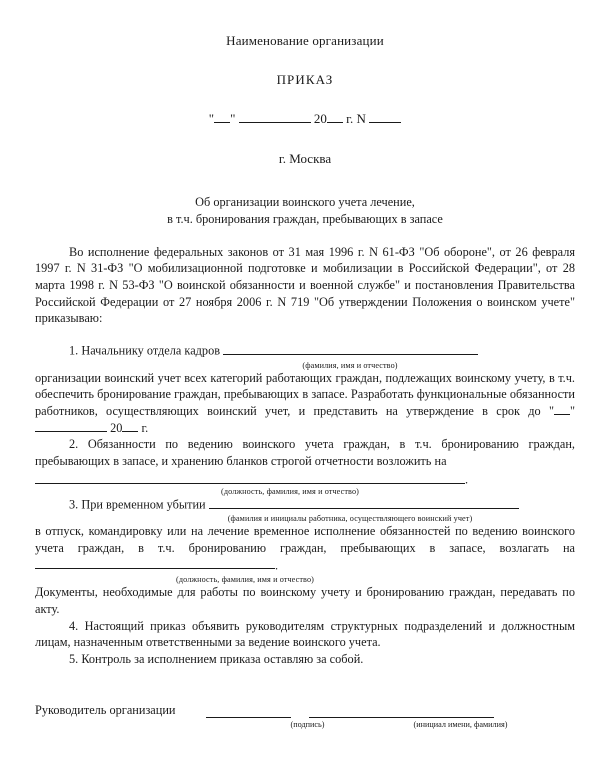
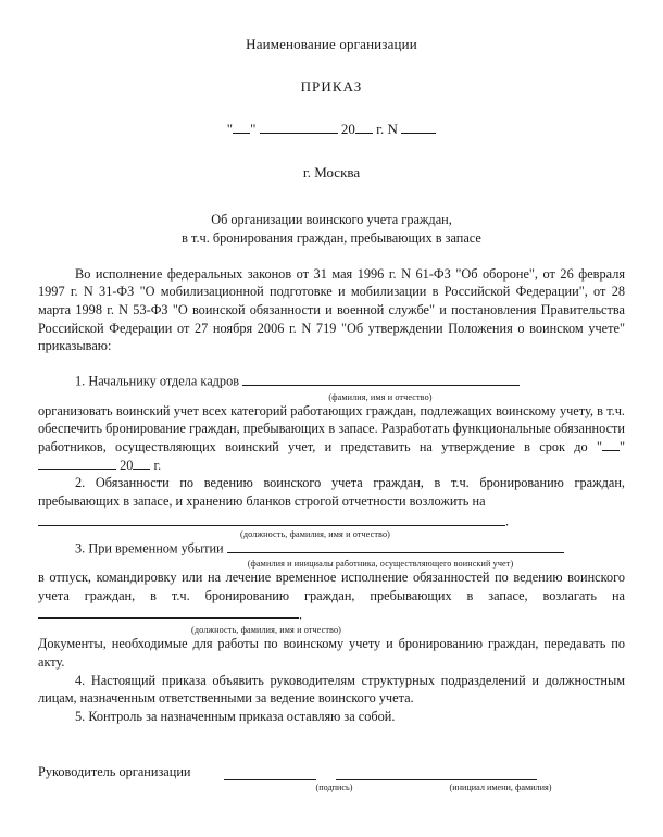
  Наименование организации
  ПРИКАЗ
  " " 20 г. N
  г. Москва
- Об организации воинского учета лечение,
+ Об организации воинского учета граждан,
  в т.ч. бронирования граждан, пребывающих в запасе
  Во исполнение федеральных законов от 31 мая 1996 г. N 61-ФЗ "Об обороне", от 26 февраля 1997 г. N 31-ФЗ "О мобилизационной подготовке и мобилизации в Российской Федерации", от 28 марта 1998 г. N 53-ФЗ "О воинской обязанности и военной службе" и постановления Правительства Российской Федерации от 27 ноября 2006 г. N 719 "Об утверждении Положения о воинском учете" приказываю:
  1. Начальнику отдела кадров
  (фамилия, имя и отчество)
- организации воинский учет всех категорий работающих граждан, подлежащих воинскому учету, в т.ч. обеспечить бронирование граждан, пребывающих в запасе. Разработать функциональные обязанности работников, осуществляющих воинский учет, и представить на утверждение в срок до " " 20 г.
+ организовать воинский учет всех категорий работающих граждан, подлежащих воинскому учету, в т.ч. обеспечить бронирование граждан, пребывающих в запасе. Разработать функциональные обязанности работников, осуществляющих воинский учет, и представить на утверждение в срок до " " 20 г.
  2. Обязанности по ведению воинского учета граждан, в т.ч. бронированию граждан, пребывающих в запасе, и хранению бланков строгой отчетности возложить на
  .
  (должность, фамилия, имя и отчество)
  3. При временном убытии
  (фамилия и инициалы работника, осуществляющего воинский учет)
  в отпуск, командировку или на лечение временное исполнение обязанностей по ведению воинского учета граждан, в т.ч. бронированию граждан, пребывающих в запасе, возлагать на .
  (должность, фамилия, имя и отчество)
  Документы, необходимые для работы по воинскому учету и бронированию граждан, передавать по акту.
- 4. Настоящий приказ объявить руководителям структурных подразделений и должностным лицам, назначенным ответственными за ведение воинского учета.
+ 4. Настоящий приказа объявить руководителям структурных подразделений и должностным лицам, назначенным ответственными за ведение воинского учета.
- 5. Контроль за исполнением приказа оставляю за собой.
+ 5. Контроль за назначенным приказа оставляю за собой.
  Руководитель организации
  (подпись)
  (инициал имени, фамилия)
